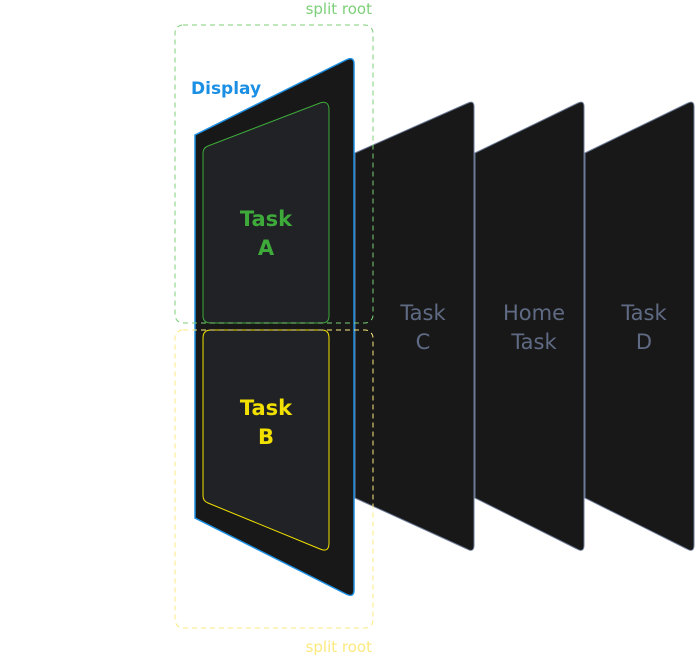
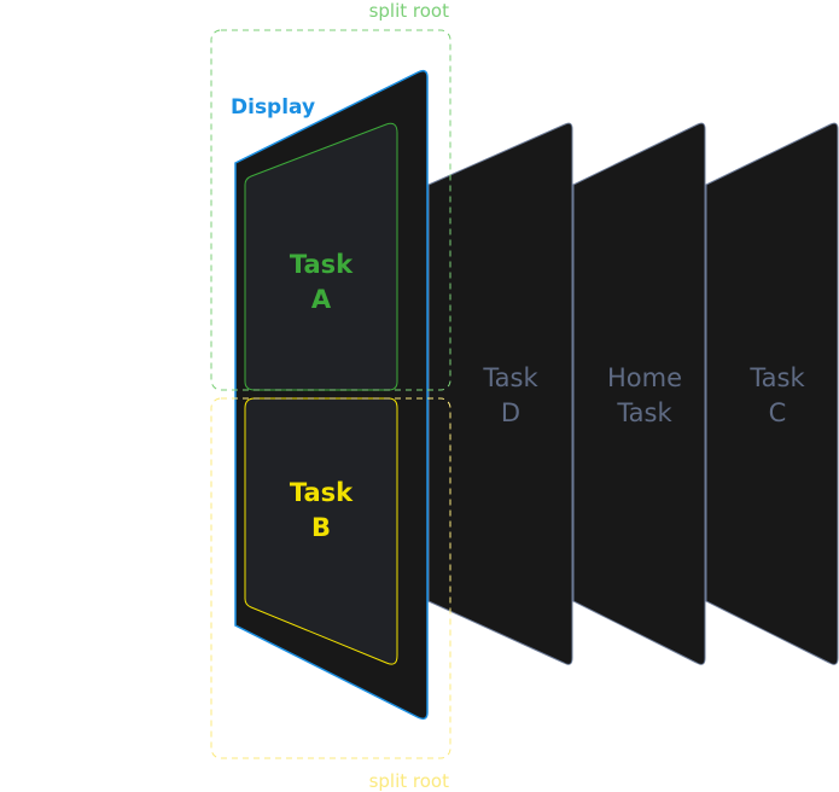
  Task
- D
+ C
  Home
  Task
  Task
- C
+ D
  Task
  A
  Task
  B
  split root
  split root
  Display
